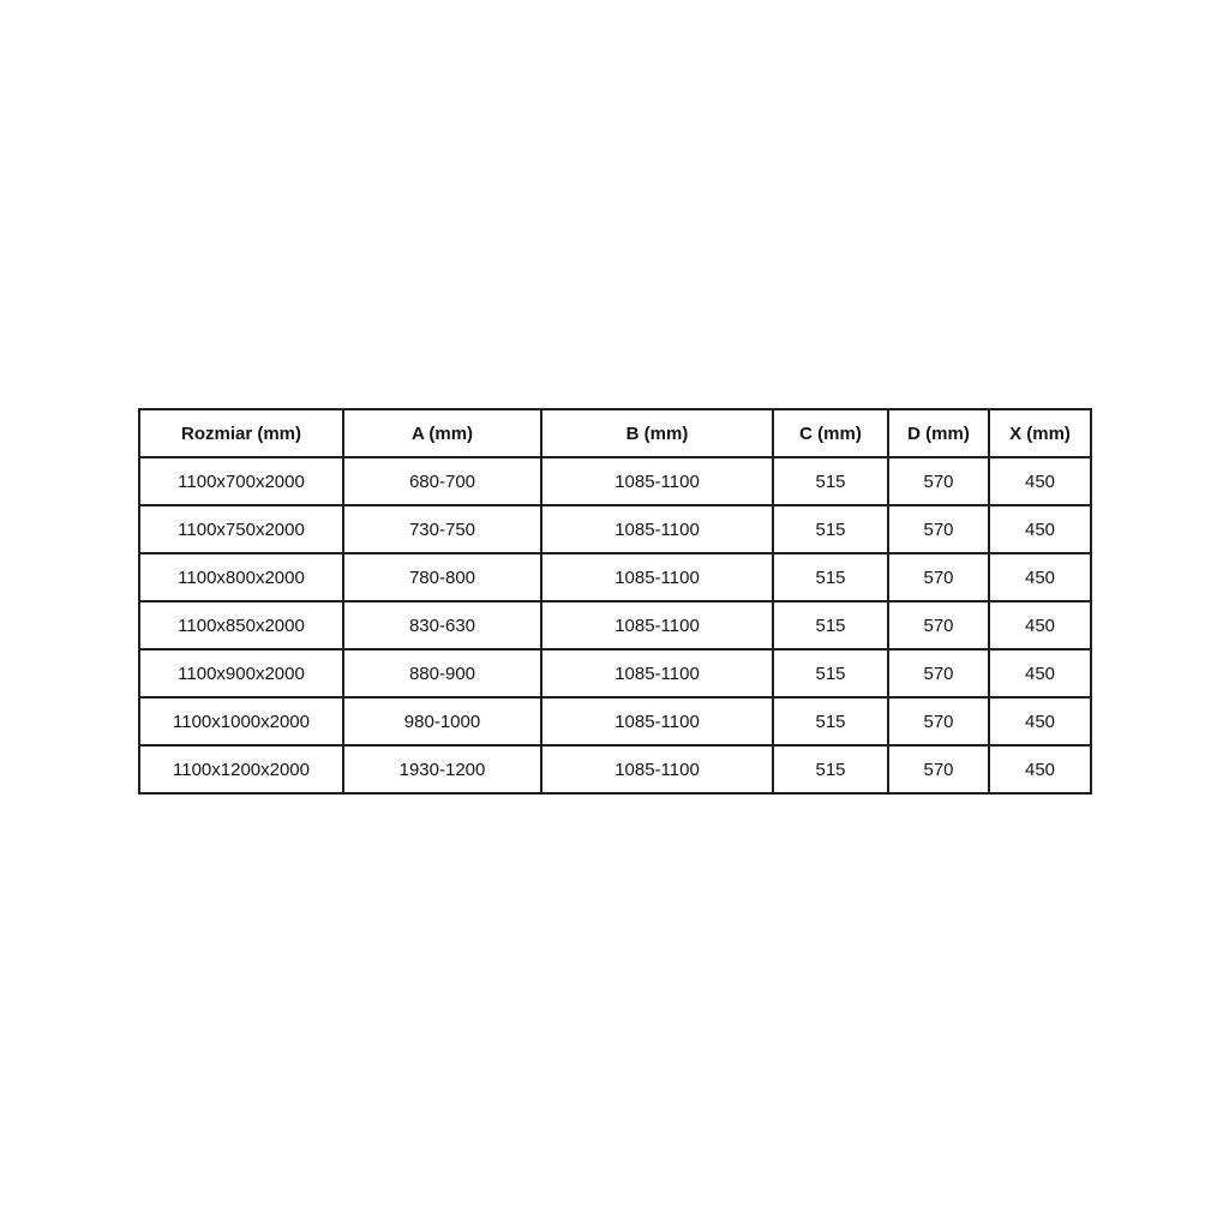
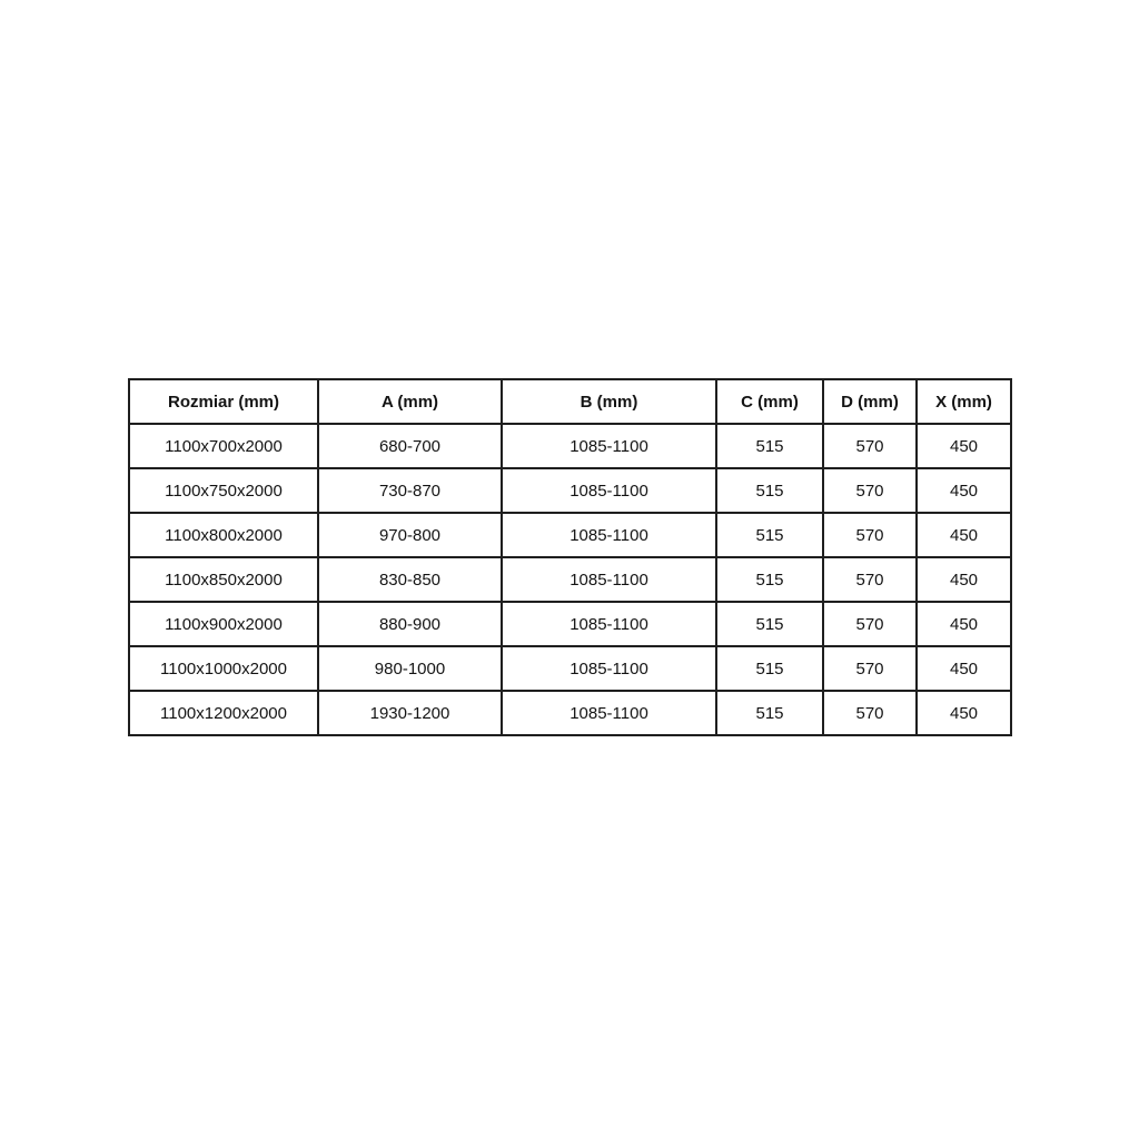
  Rozmiar (mm)	A (mm)	B (mm)	C (mm)	D (mm)	X (mm)
  1100x700x2000	680-700	1085-1100	515	570	450
- 1100x750x2000	730-750	1085-1100	515	570	450
+ 1100x750x2000	730-870	1085-1100	515	570	450
- 1100x800x2000	780-800	1085-1100	515	570	450
+ 1100x800x2000	970-800	1085-1100	515	570	450
- 1100x850x2000	830-630	1085-1100	515	570	450
+ 1100x850x2000	830-850	1085-1100	515	570	450
  1100x900x2000	880-900	1085-1100	515	570	450
  1100x1000x2000	980-1000	1085-1100	515	570	450
  1100x1200x2000	1930-1200	1085-1100	515	570	450
